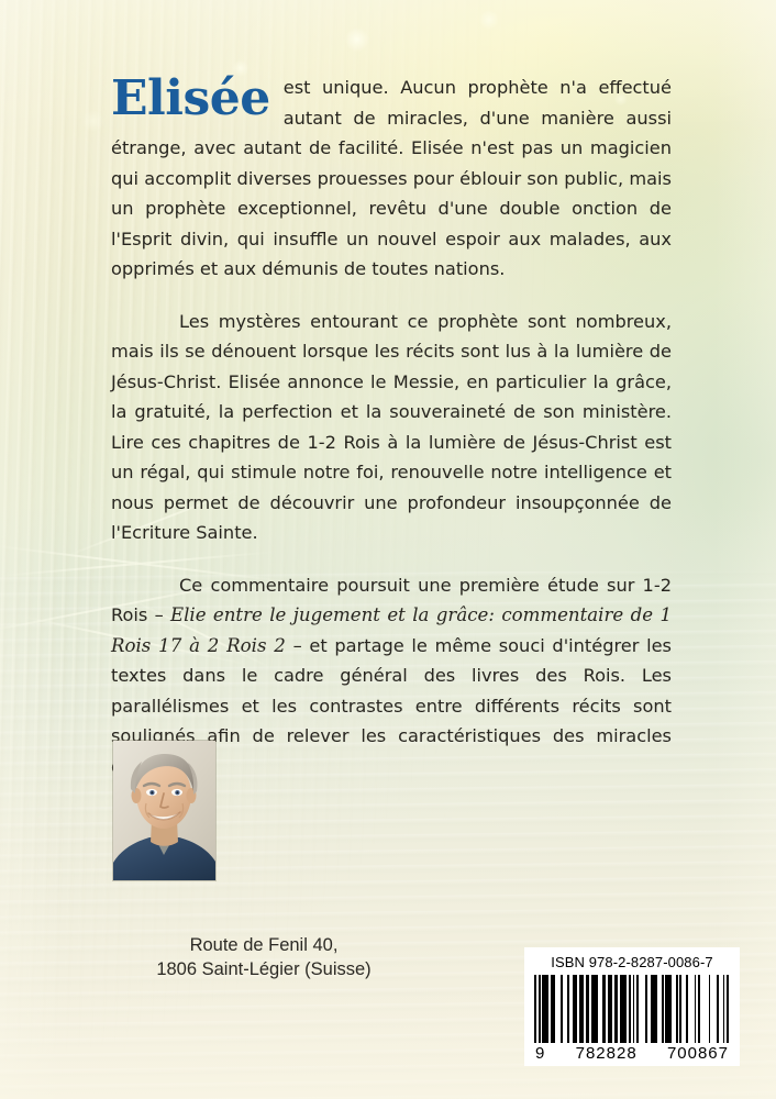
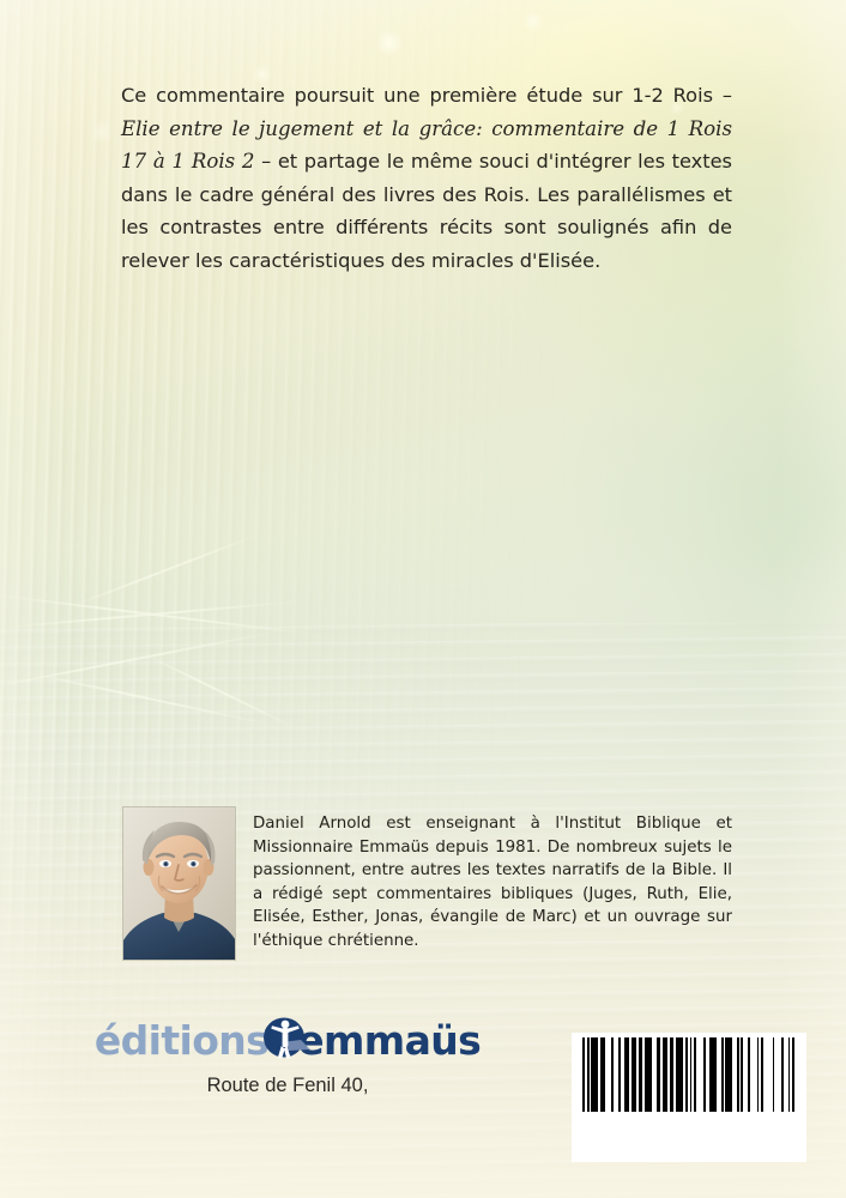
- Elisée
- est unique. Aucun prophète n'a effectué autant de miracles, d'une manière aussi étrange, avec autant de facilité. Elisée n'est pas un magicien qui accomplit diverses prouesses pour éblouir son public, mais un prophète exceptionnel, revêtu d'une double onction de l'Esprit divin, qui insuffle un nouvel espoir aux malades, aux opprimés et aux démunis de toutes nations.
- Les mystères entourant ce prophète sont nombreux, mais ils se dénouent lorsque les récits sont lus à la lumière de Jésus-Christ. Elisée annonce le Messie, en particulier la grâce, la gratuité, la perfection et la souveraineté de son ministère. Lire ces chapitres de 1-2 Rois à la lumière de Jésus-Christ est un régal, qui stimule notre foi, renouvelle notre intelligence et nous permet de découvrir une profondeur insoupçonnée de l'Ecriture Sainte.
- Ce commentaire poursuit une première étude sur 1-2 Rois – Elie entre le jugement et la grâce: commentaire de 1 Rois 17 à 2 Rois 2 – et partage le même souci d'intégrer les textes dans le cadre général des livres des Rois. Les parallélismes et les contrastes entre différents récits sont soulignés afin de relever les caractéristiques des miracles
+ Ce commentaire poursuit une première étude sur 1-2 Rois – Elie entre le jugement et la grâce: commentaire de 1 Rois 17 à 1 Rois 2 – et partage le même souci d'intégrer les textes dans le cadre général des livres des Rois. Les parallélismes et les contrastes entre différents récits sont soulignés afin de relever les caractéristiques des miracles d'Elisée.
+ Daniel Arnold est enseignant à l'Institut Biblique et Missionnaire Emmaüs depuis 1981. De nombreux sujets le passionnent, entre autres les textes narratifs de la Bible. Il a rédigé sept commentaires bibliques (Juges, Ruth, Elie, Elisée, Esther, Jonas, évangile de Marc) et un ouvrage sur l'éthique chrétienne.
+ éditions
+ emmaüs
  Route de Fenil 40,
- 1806 Saint-Légier (Suisse)
- ISBN 978-2-8287-0086-7
- 9
- 782828
- 700867
